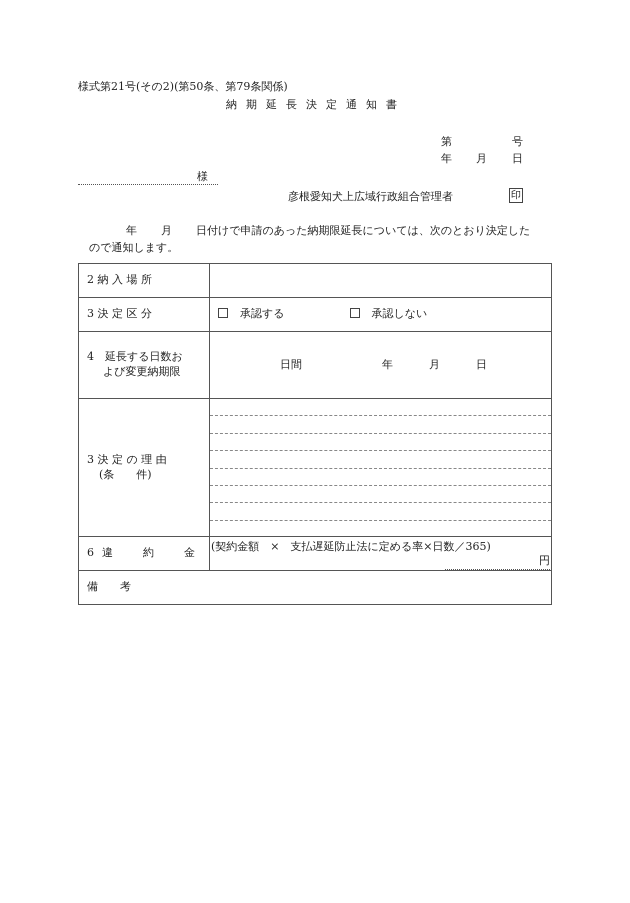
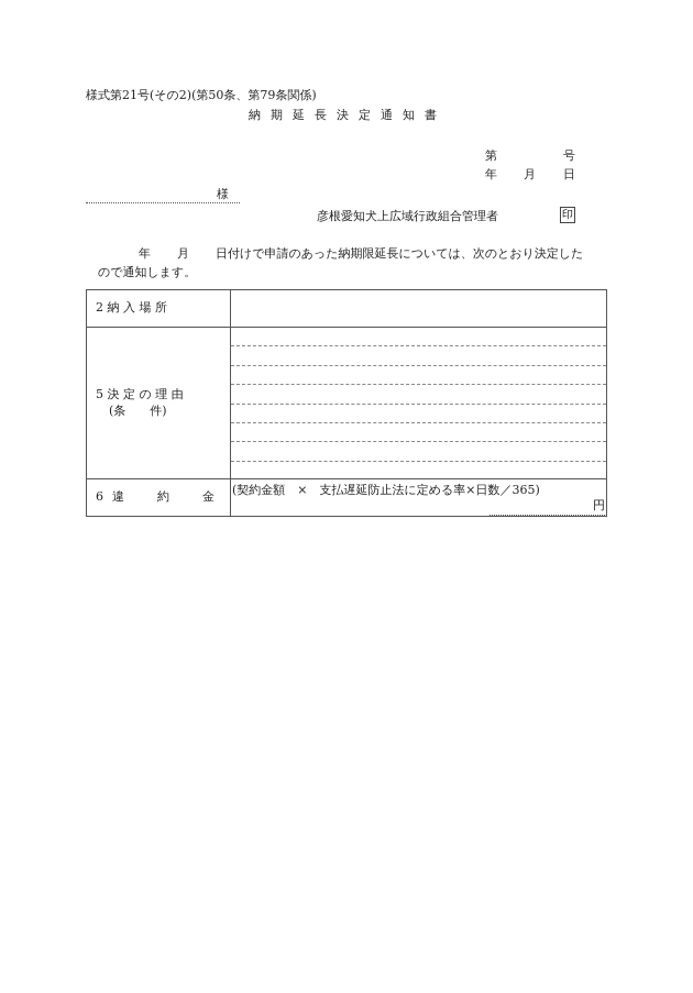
  様式第21号(その2)(第50条、第79条関係)
  納期延長決定通知書
  第
  号
  年
  月
  日
  様
  彦根愛知犬上広域行政組合管理者
  印
  年 月 日付けで申請のあった納期限延長については、次のとおり決定した
  ので通知します。
  2 納 入 場 所
- 3 決 定 区 分	承認する 承認しない
- 4 延長する日数お よび変更納期限	日間 年 月 日
- 3 決 定 の 理 由 (条 件)
+ 5 決 定 の 理 由 (条 件)
  6 違 約 金	(契約金額 × 支払遅延防止法に定める率×日数／365) 円
- 備 考
